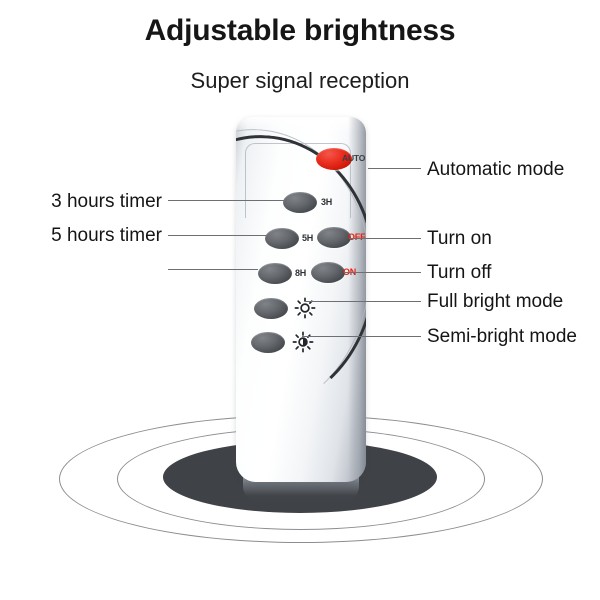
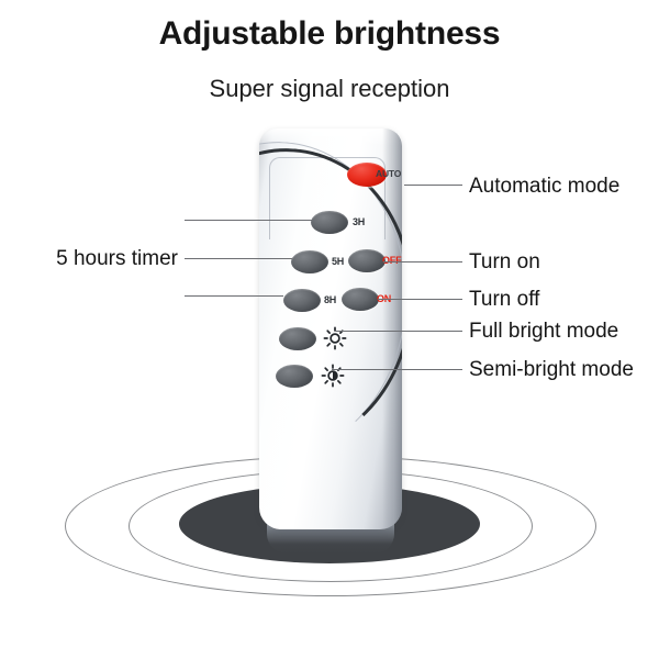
  Adjustable brightness
  Super signal reception
  AUTO
  3H
  5H
  OFF
  8H
  ON
- 3 hours timer
  5 hours timer
  Automatic mode
  Turn on
  Turn off
  Full bright mode
  Semi-bright mode
